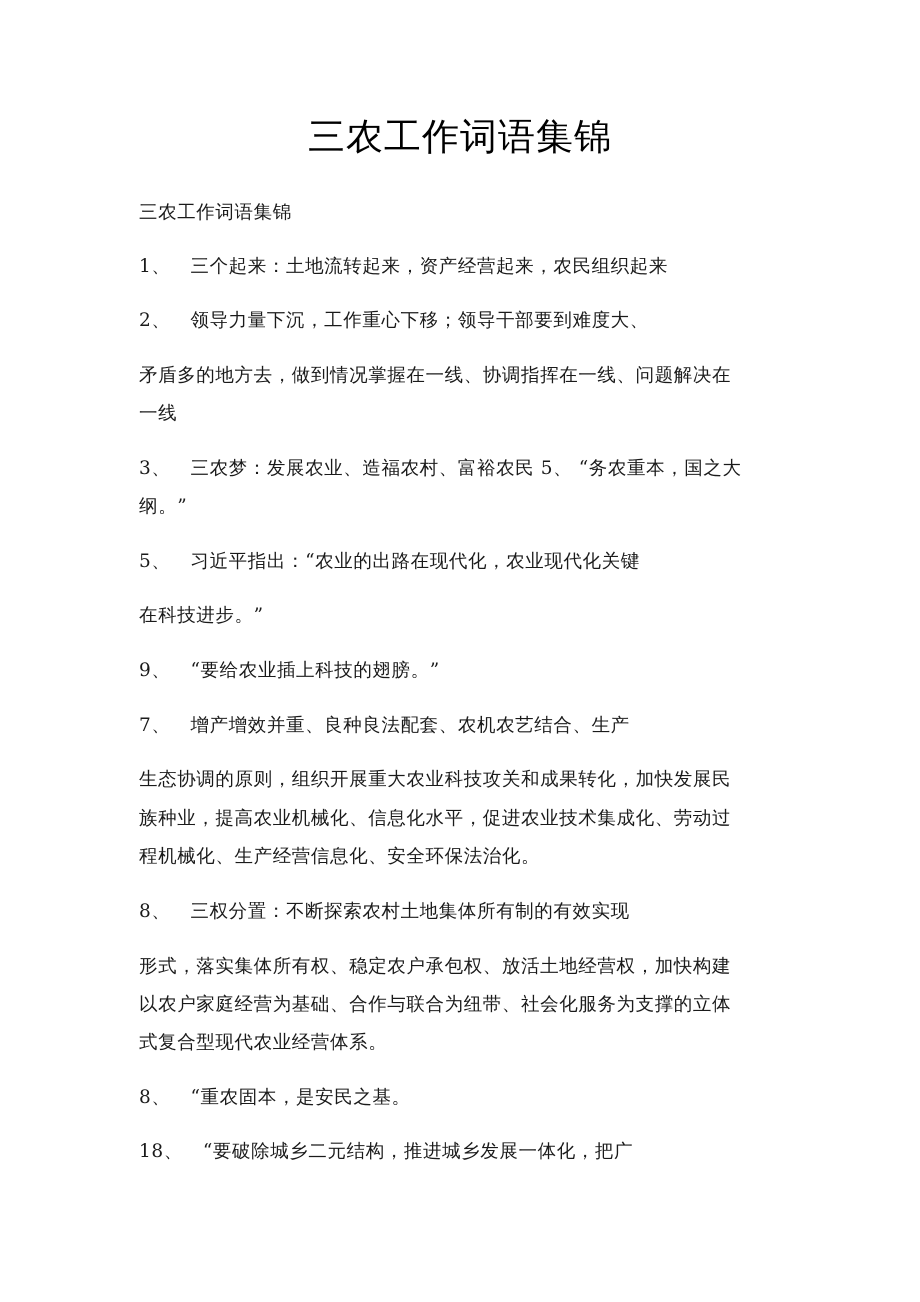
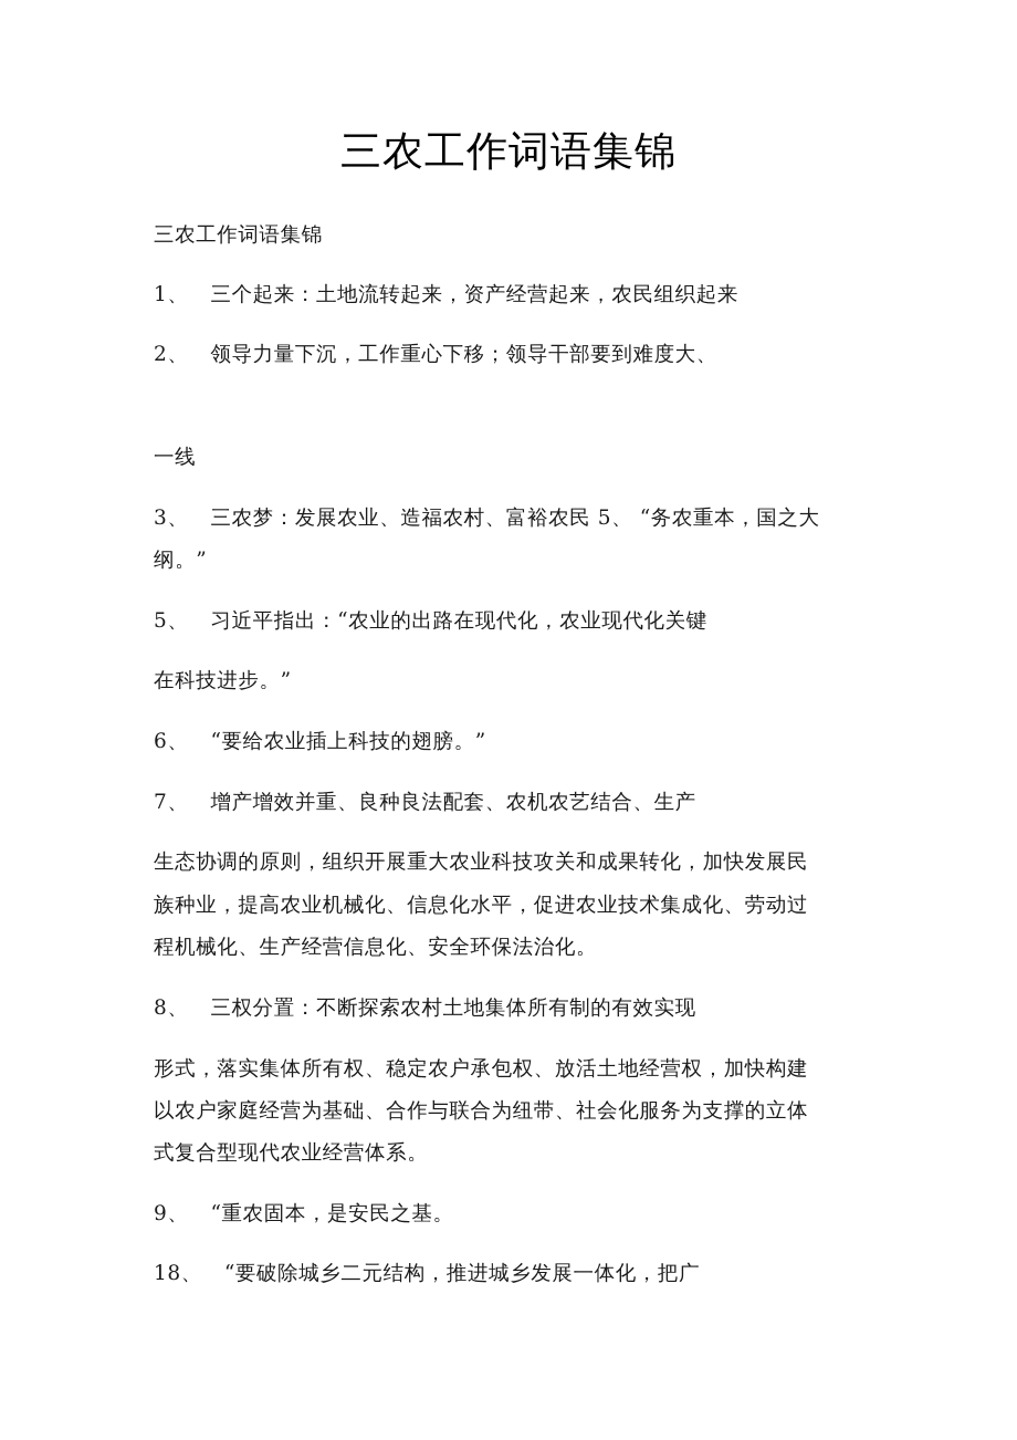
  三农工作词语集锦
  三农工作词语集锦
  1、 三个起来：土地流转起来，资产经营起来，农民组织起来
  2、 领导力量下沉，工作重心下移；领导干部要到难度大、
- 矛盾多的地方去，做到情况掌握在一线、协调指挥在一线、问题解决在
  一线
  3、 三农梦：发展农业、造福农村、富裕农民 5、 “务农重本，国之大
  纲。”
  5、 习近平指出：“农业的出路在现代化，农业现代化关键
  在科技进步。”
- 9、 “要给农业插上科技的翅膀。”
+ 6、 “要给农业插上科技的翅膀。”
  7、 增产增效并重、良种良法配套、农机农艺结合、生产
  生态协调的原则，组织开展重大农业科技攻关和成果转化，加快发展民
  族种业，提高农业机械化、信息化水平，促进农业技术集成化、劳动过
  程机械化、生产经营信息化、安全环保法治化。
  8、 三权分置：不断探索农村土地集体所有制的有效实现
  形式，落实集体所有权、稳定农户承包权、放活土地经营权，加快构建
  以农户家庭经营为基础、合作与联合为纽带、社会化服务为支撑的立体
  式复合型现代农业经营体系。
- 8、 “重农固本，是安民之基。
+ 9、 “重农固本，是安民之基。
  18、 “要破除城乡二元结构，推进城乡发展一体化，把广
